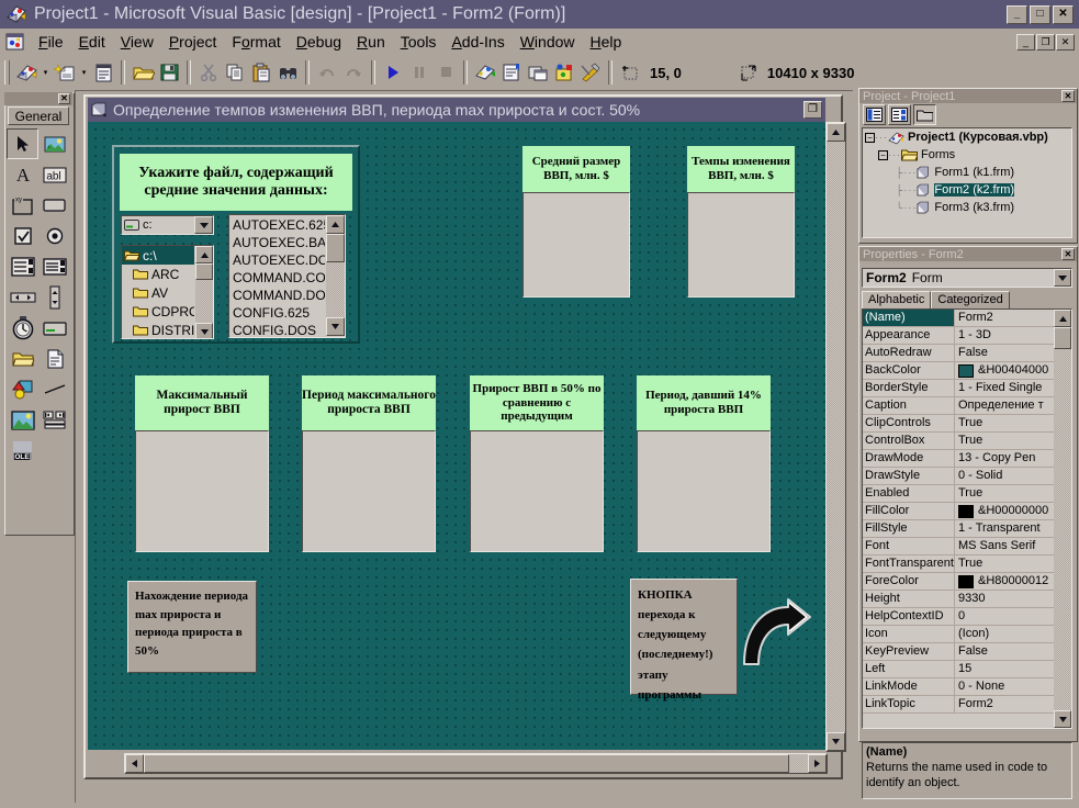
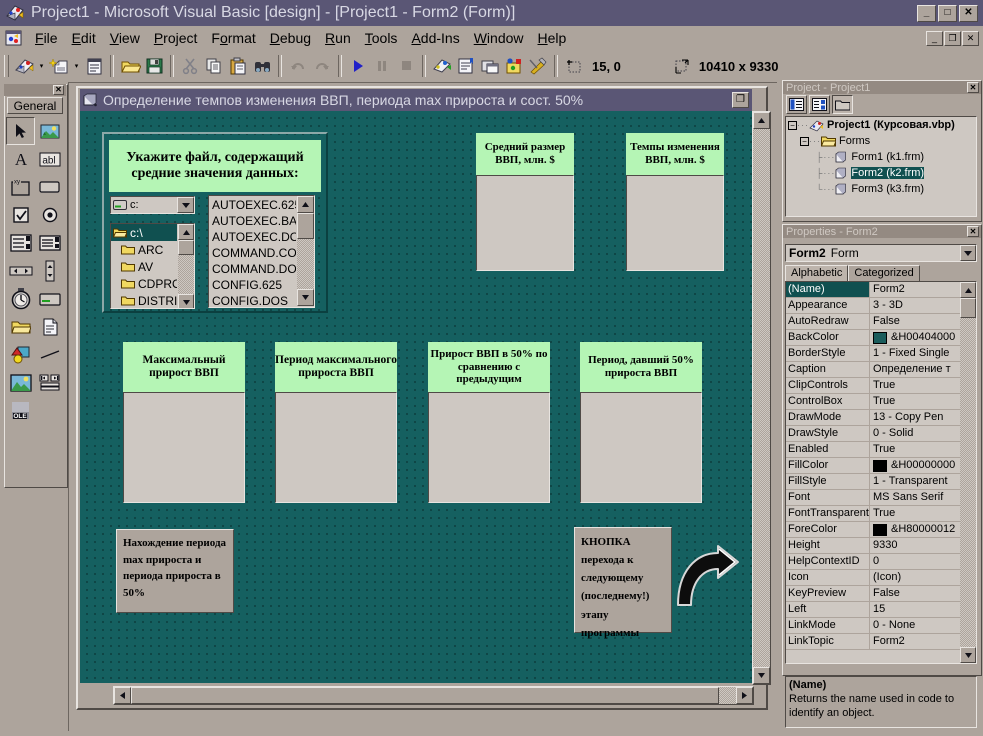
  Project1 - Microsoft Visual Basic [design] - [Project1 - Form2 (Form)]
  _
  □
  ✕
  File
  Edit
  View
  Project
  Format
  Debug
  Run
  Tools
  Add-Ins
  Window
  Help
  _
  ❐
  ✕
  15, 0
  10410 x 9330
  ✕
  General
  A
  abl
  Определение темпов изменения ВВП, периода max прироста и сост. 50%
  ❐
  Укажите файл, содержащий средние значения данных:
  c:
  c:\
  ARC
  AV
  CDPRO
  DISTRI
  AUTOEXEC.62
  AUTOEXEC.BA
  AUTOEXEC.DO
  COMMAND.CO
  COMMAND.DO
  CONFIG.625
  CONFIG.DOS
  Средний размер ВВП, млн. $
  Темпы изменения ВВП, млн. $
  Максимальный прирост ВВП
  Период максимального прироста ВВП
  Прирост ВВП в 50% по сравнению с предыдущим
- Период, давший 14% прироста ВВП
+ Период, давший 50% прироста ВВП
  Нахождение периода max прироста и периода прироста в 50%
  КНОПКА перехода к следующему (последнему!) этапу программы
  Project - Project1
  ✕
  −
  ···
  Project1 (Курсовая.vbp)
  −
  ···
  Forms
  ├···
  Form1 (k1.frm)
  ├···
  Form2 (k2.frm)
  └···
  Form3 (k3.frm)
  Properties - Form2
  ✕
  Form2
  Form
  Alphabetic
  Categorized
  (Name)
  Form2
  Appearance
- 1 - 3D
+ 3 - 3D
  AutoRedraw
  False
  BackColor
  &H00404000
  BorderStyle
  1 - Fixed Single
  Caption
  Определение т
  ClipControls
  True
  ControlBox
  True
  DrawMode
  13 - Copy Pen
  DrawStyle
  0 - Solid
  Enabled
  True
  FillColor
  &H00000000
  FillStyle
  1 - Transparent
  Font
  MS Sans Serif
  FontTransparent
  True
  ForeColor
  &H80000012
  Height
  9330
  HelpContextID
  0
  Icon
  (Icon)
  KeyPreview
  False
  Left
  15
  LinkMode
  0 - None
  LinkTopic
  Form2
  (Name)
  Returns the name used in code to identify an object.
